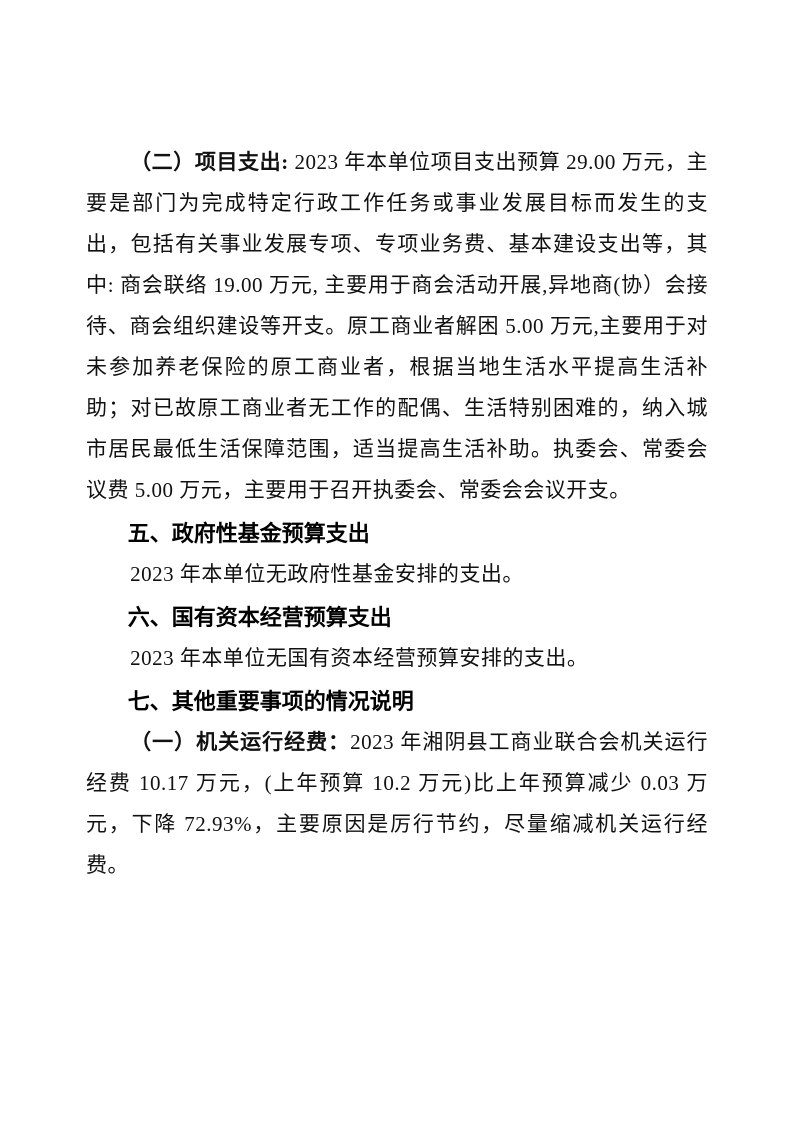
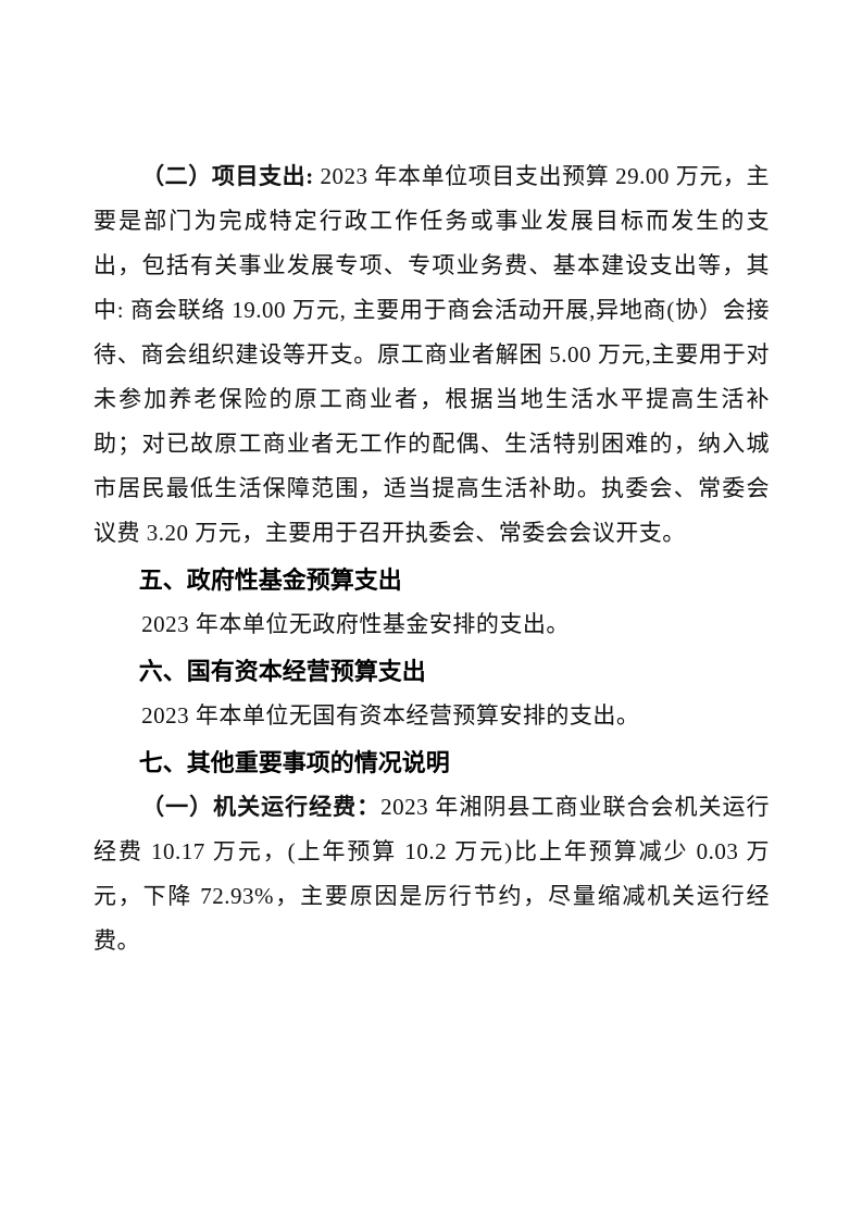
- （二）项目支出: 2023 年本单位项目支出预算 29.00 万元，主要是部门为完成特定行政工作任务或事业发展目标而发生的支出，包括有关事业发展专项、专项业务费、基本建设支出等，其中: 商会联络 19.00 万元, 主要用于商会活动开展,异地商(协）会接待、商会组织建设等开支。原工商业者解困 5.00 万元,主要用于对未参加养老保险的原工商业者，根据当地生活水平提高生活补助；对已故原工商业者无工作的配偶、生活特别困难的，纳入城市居民最低生活保障范围，适当提高生活补助。执委会、常委会议费 5.00 万元，主要用于召开执委会、常委会会议开支。
+ （二）项目支出: 2023 年本单位项目支出预算 29.00 万元，主要是部门为完成特定行政工作任务或事业发展目标而发生的支出，包括有关事业发展专项、专项业务费、基本建设支出等，其中: 商会联络 19.00 万元, 主要用于商会活动开展,异地商(协）会接待、商会组织建设等开支。原工商业者解困 5.00 万元,主要用于对未参加养老保险的原工商业者，根据当地生活水平提高生活补助；对已故原工商业者无工作的配偶、生活特别困难的，纳入城市居民最低生活保障范围，适当提高生活补助。执委会、常委会议费 3.20 万元，主要用于召开执委会、常委会会议开支。
  五、政府性基金预算支出
  2023 年本单位无政府性基金安排的支出。
  六、国有资本经营预算支出
  2023 年本单位无国有资本经营预算安排的支出。
  七、其他重要事项的情况说明
  （一）机关运行经费：2023 年湘阴县工商业联合会机关运行经费 10.17 万元，(上年预算 10.2 万元)比上年预算减少 0.03 万元，下降 72.93%，主要原因是厉行节约，尽量缩减机关运行经费。
